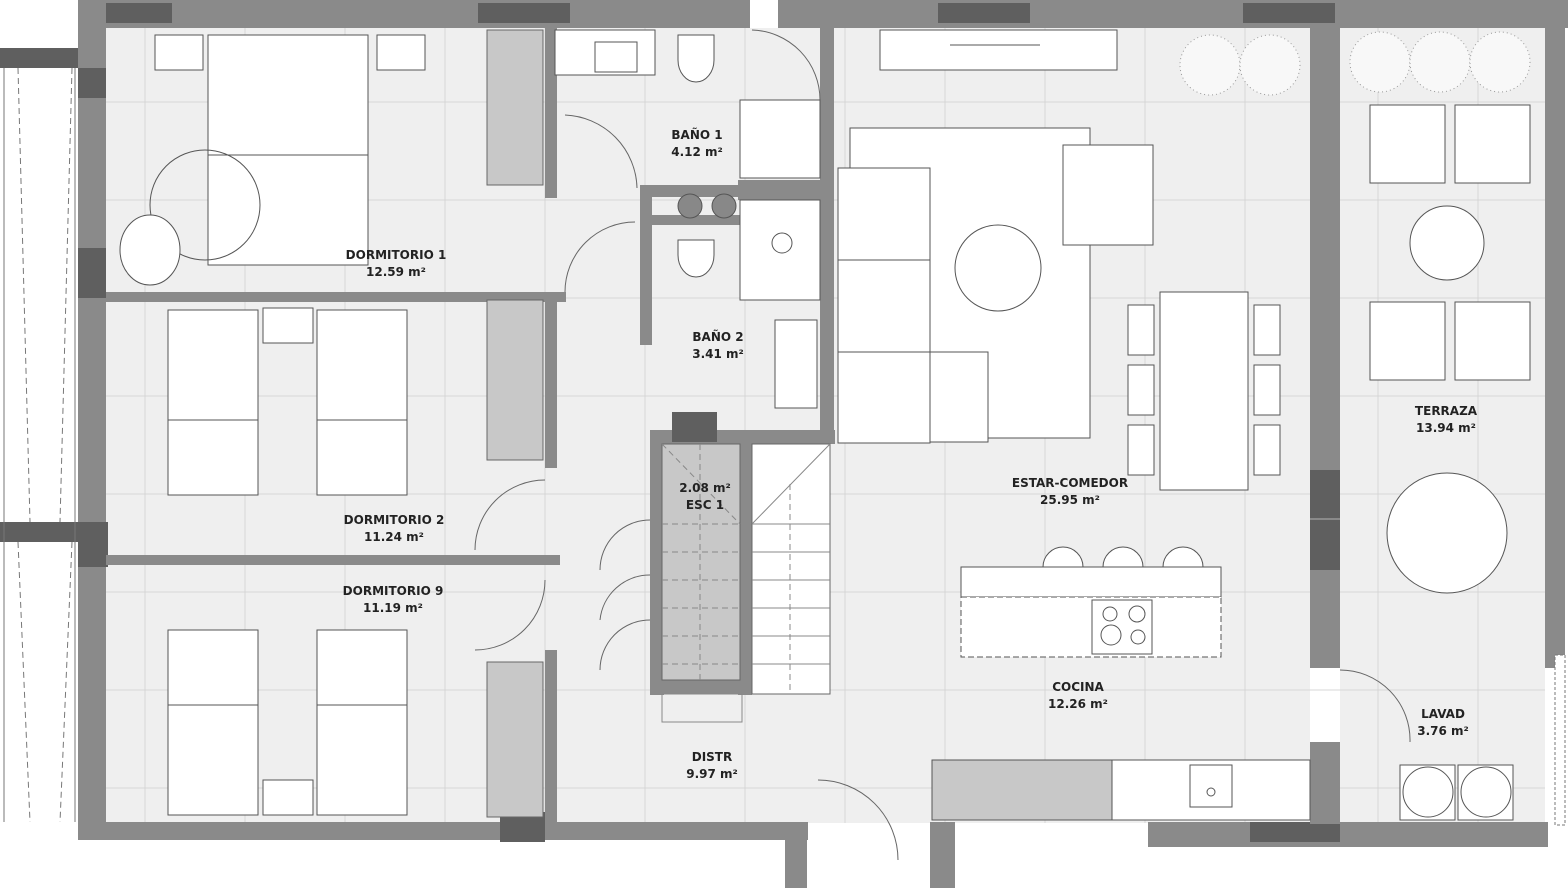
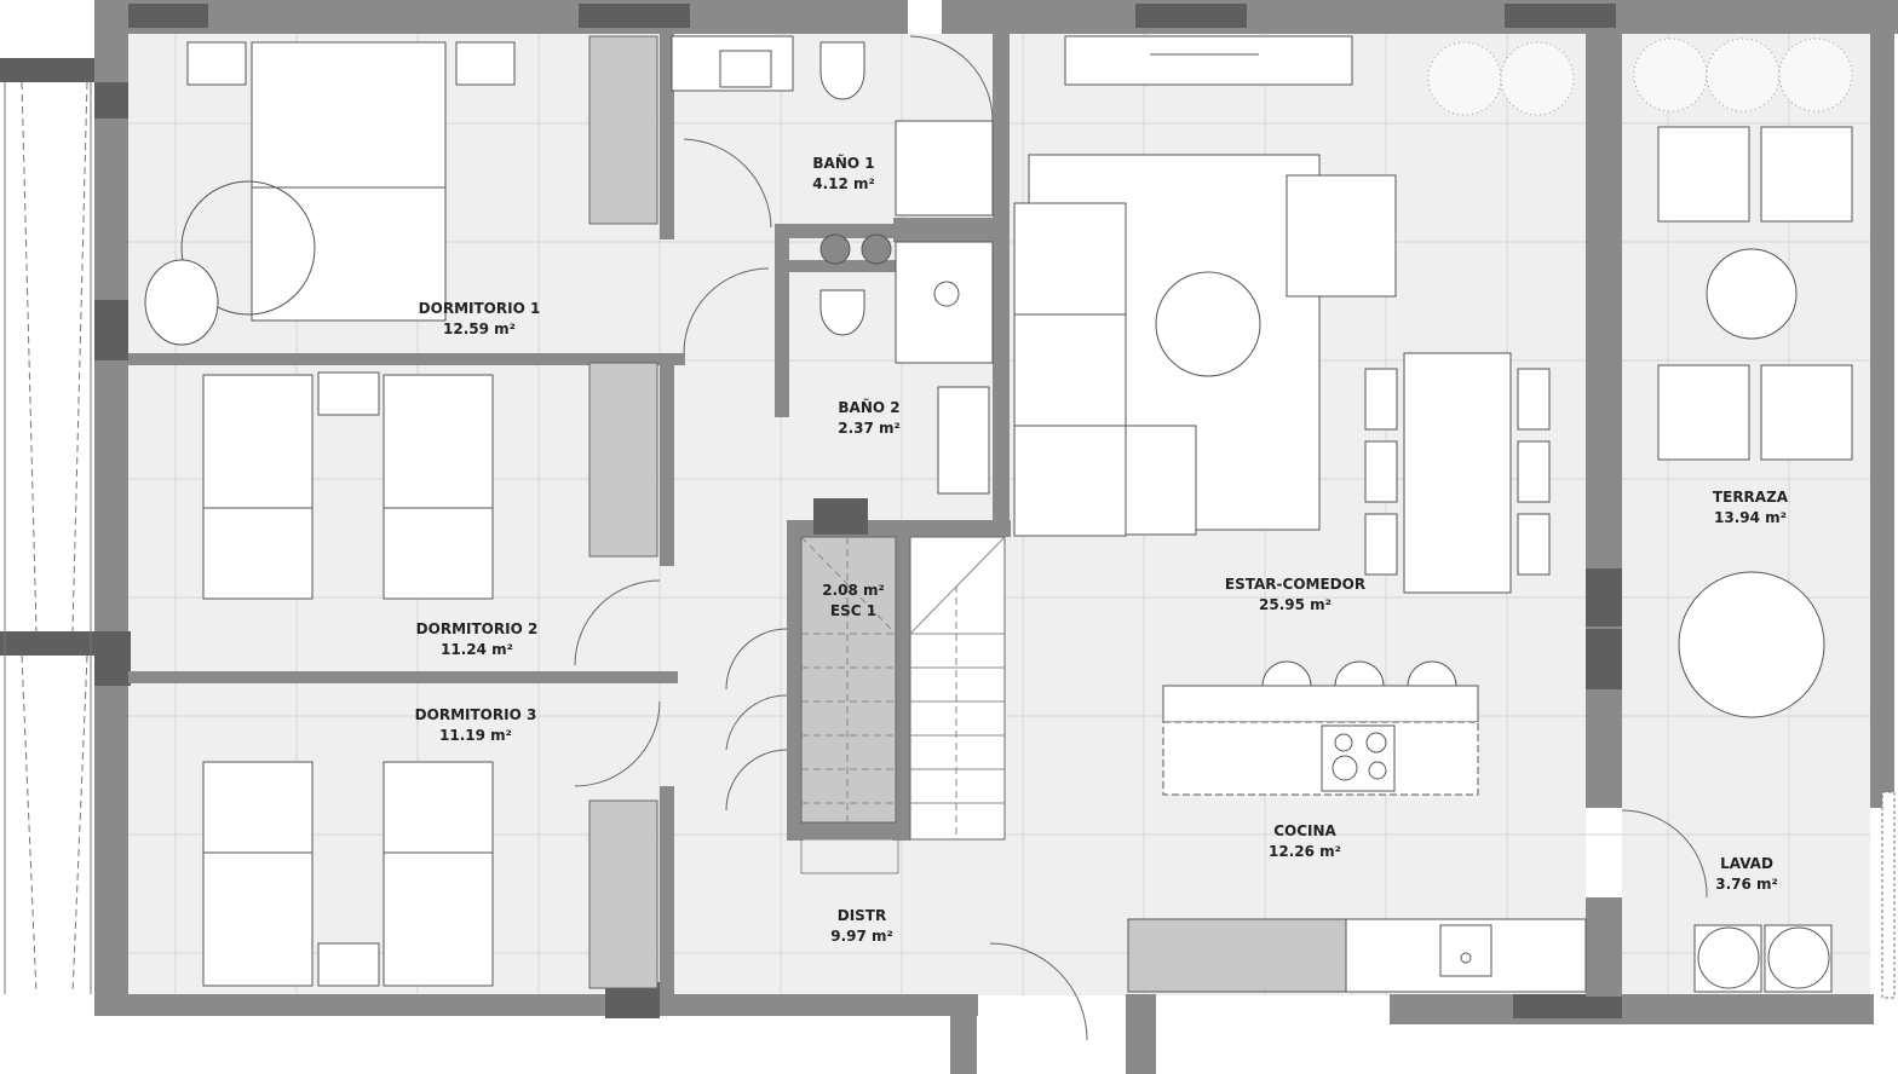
  DORMITORIO 1
  12.59 m²
  BAÑO 1
  4.12 m²
  BAÑO 2
- 3.41 m²
+ 2.37 m²
  DORMITORIO 2
  11.24 m²
- DORMITORIO 9
+ DORMITORIO 3
  11.19 m²
  2.08 m²
  ESC 1
  DISTR
  9.97 m²
  ESTAR-COMEDOR
  25.95 m²
  COCINA
  12.26 m²
  TERRAZA
  13.94 m²
  LAVAD
  3.76 m²
